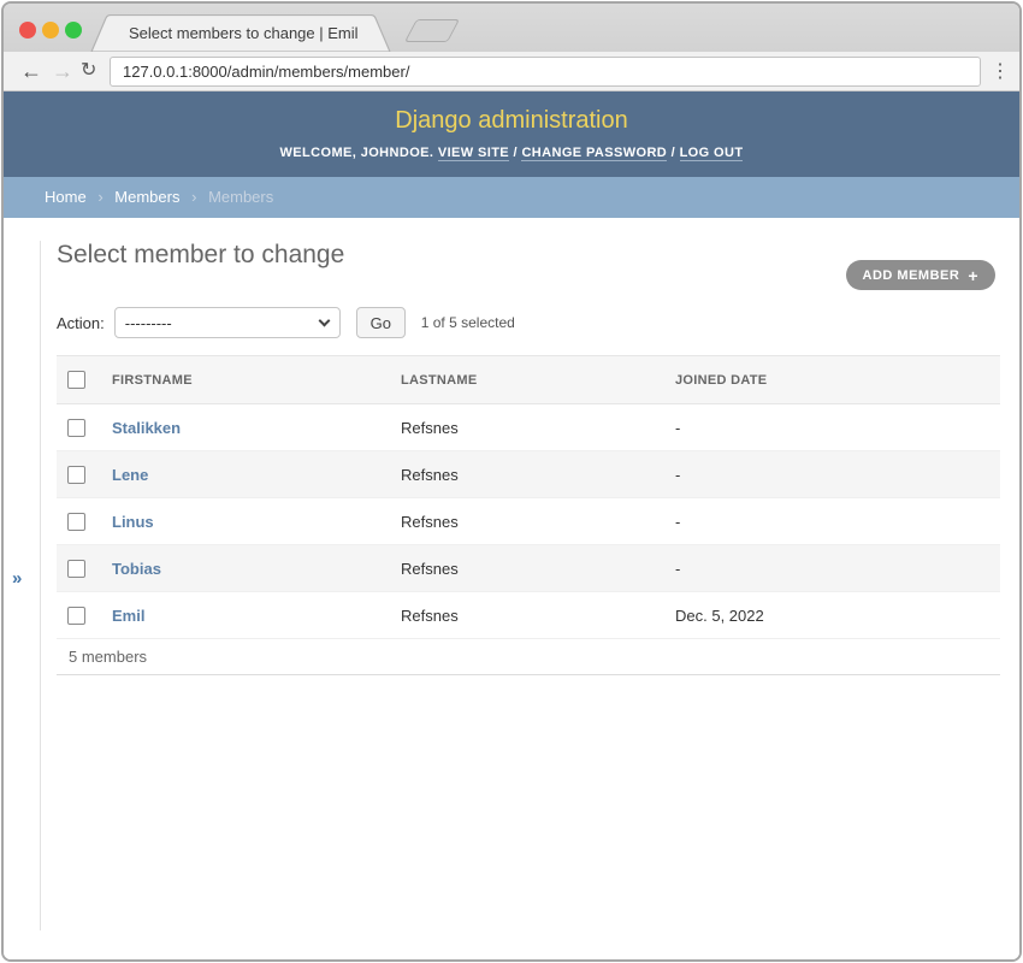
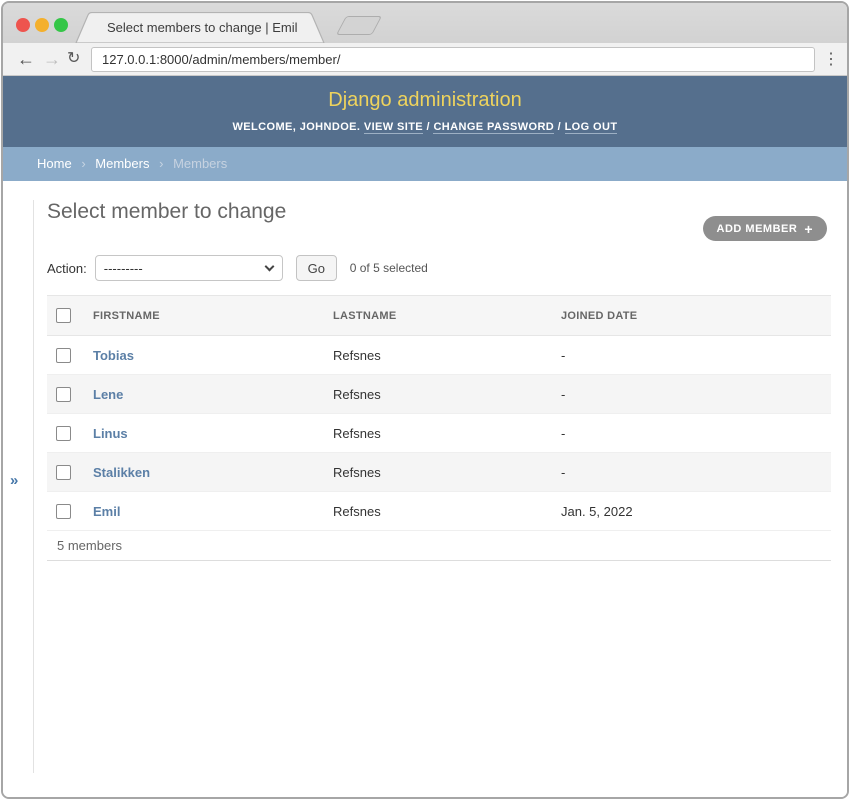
  Select members to change | Emil
  ←
  →
  ↻
  127.0.0.1:8000/admin/members/member/
  ⋮
  Django administration
  WELCOME, JOHNDOE. VIEW SITE / CHANGE PASSWORD / LOG OUT
  Home › Members › Members
  »
  Select member to change
  ADD MEMBER
  +
  Action:
  ---------
  Go
- 1 of 5 selected
+ 0 of 5 selected
  	FIRSTNAME	LASTNAME	JOINED DATE
- 	Stalikken	Refsnes	-
+ 	Tobias	Refsnes	-
  	Lene	Refsnes	-
  	Linus	Refsnes	-
- 	Tobias	Refsnes	-
+ 	Stalikken	Refsnes	-
- 	Emil	Refsnes	Dec. 5, 2022
+ 	Emil	Refsnes	Jan. 5, 2022
  5 members
